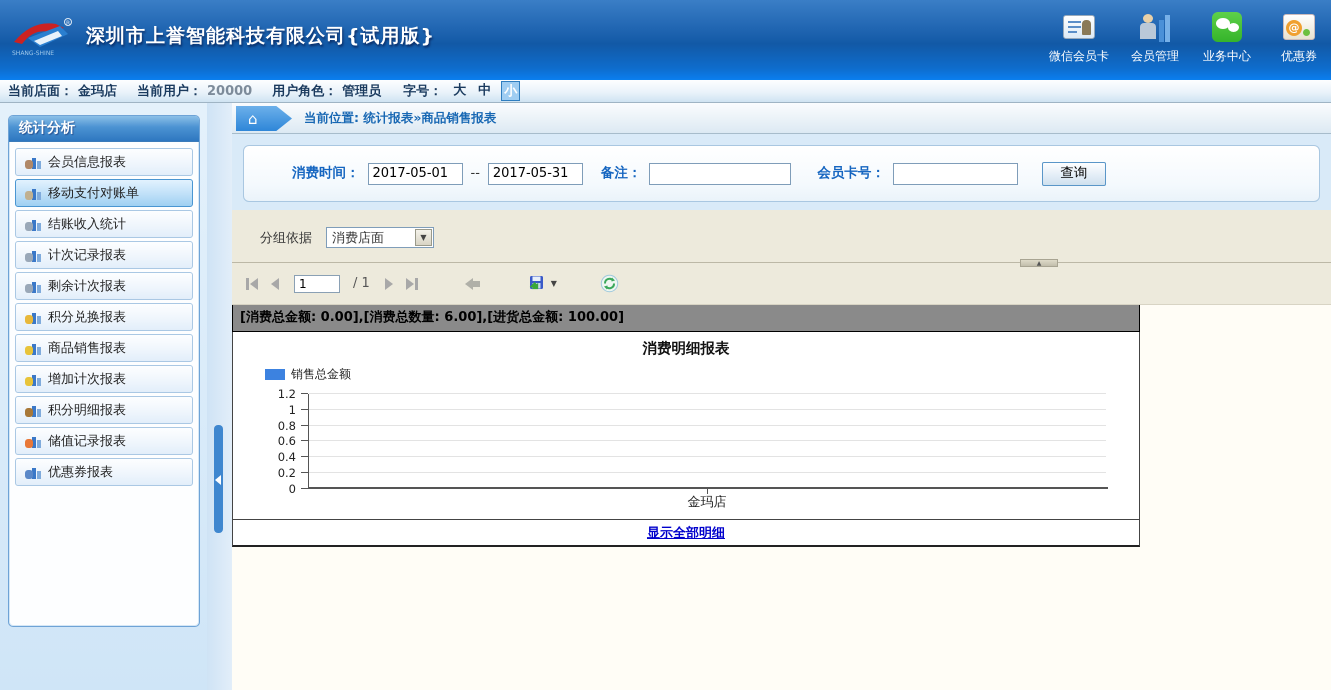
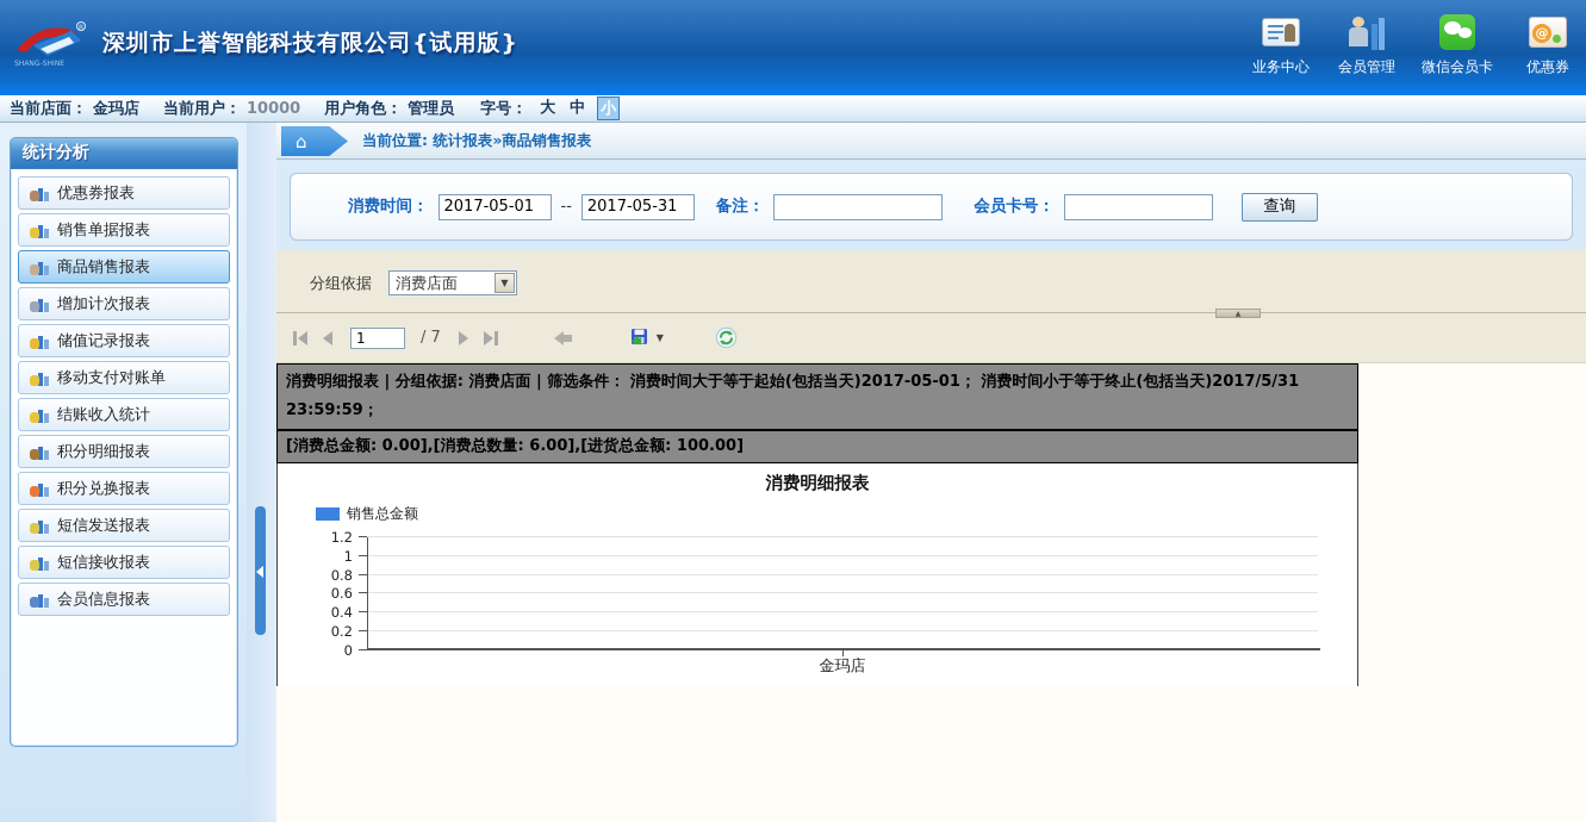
  深圳市上誉智能科技有限公司{试用版}
- 微信会员卡
+ 业务中心
  会员管理
- 业务中心
+ 微信会员卡
  @
  优惠券
  当前店面：
  金玛店
  当前用户：
- 20000
+ 10000
  用户角色：
  管理员
  字号：
  大
  中
  小
  统计分析
- 会员信息报表
+ 优惠券报表
+ 销售单据报表
- 移动支付对账单
+ 商品销售报表
- 结账收入统计
+ 增加计次报表
- 计次记录报表
- 剩余计次报表
- 积分兑换报表
+ 储值记录报表
- 商品销售报表
+ 移动支付对账单
- 增加计次报表
+ 结账收入统计
  积分明细报表
- 储值记录报表
+ 积分兑换报表
+ 短信发送报表
+ 短信接收报表
- 优惠券报表
+ 会员信息报表
  ⌂
  当前位置: 统计报表»商品销售报表
  消费时间：
  2017-05-01
  --
  2017-05-31
  备注：
  会员卡号：
  查询
  分组依据
  消费店面
  ▼
  1
- / 1
+ / 7
  ▼
+ 消费明细报表 | 分组依据: 消费店面 | 筛选条件： 消费时间大于等于起始(包括当天)2017-05-01； 消费时间小于等于终止(包括当天)2017/5/31 23:59:59；
  [消费总金额: 0.00],[消费总数量: 6.00],[进货总金额: 100.00]
  消费明细报表
  销售总金额
  0
  0.2
  0.4
  0.6
  0.8
  1
  1.2
  金玛店
- 显示全部明细
